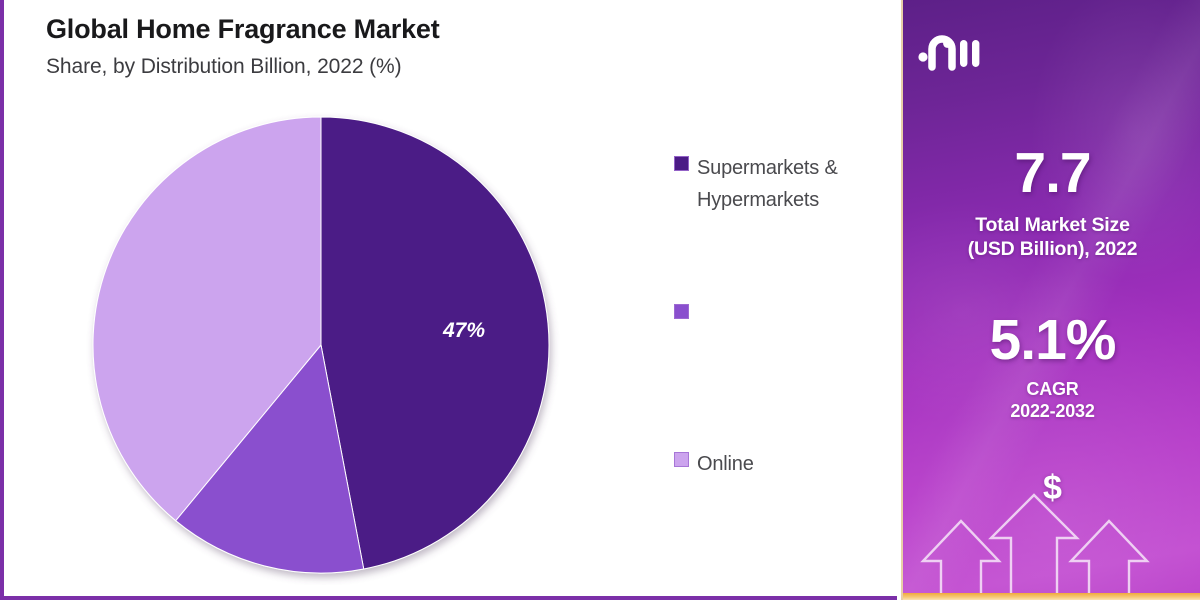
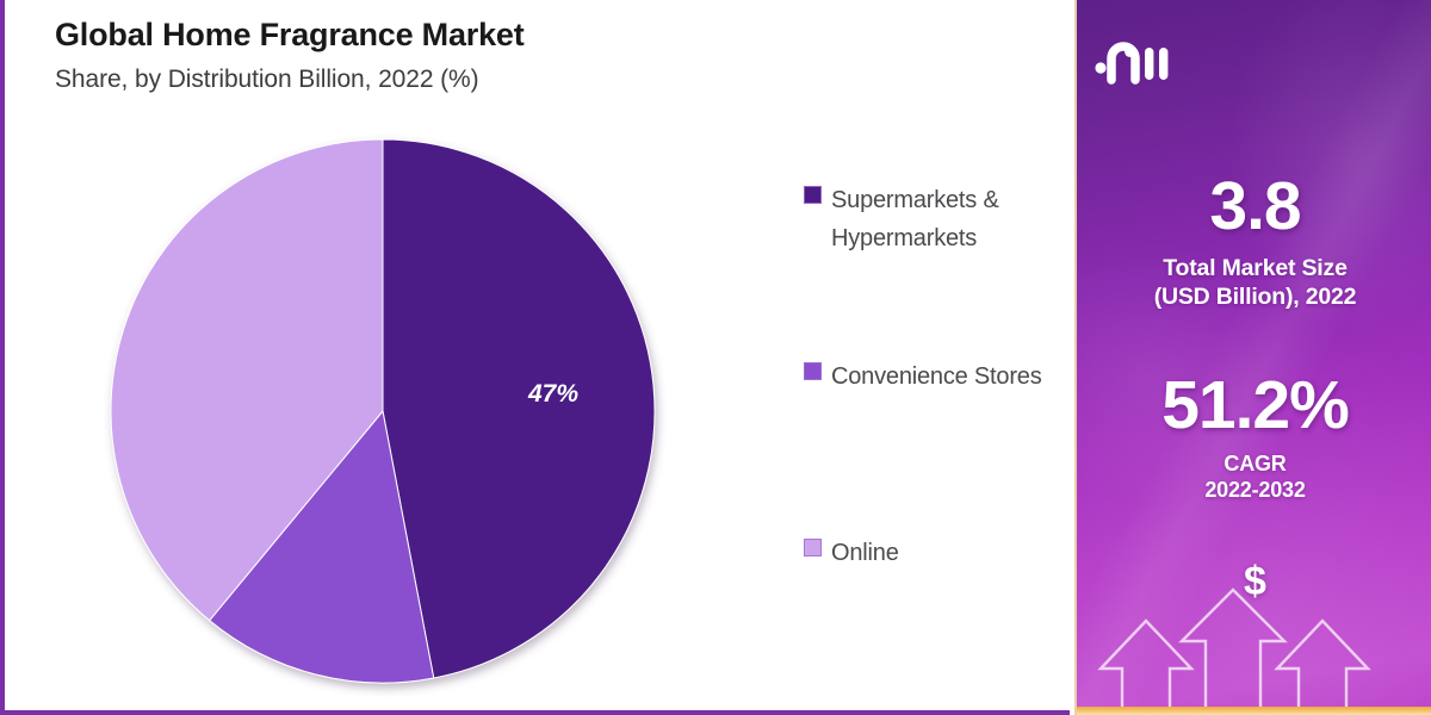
  Global Home Fragrance Market
  Share, by Distribution Billion, 2022 (%)
  47%
  Supermarkets & Hypermarkets
+ Convenience Stores
  Online
- 7.7
+ 3.8
  Total Market Size
  (USD Billion), 2022
- 5.1%
+ 51.2%
  CAGR
  2022-2032
  $
